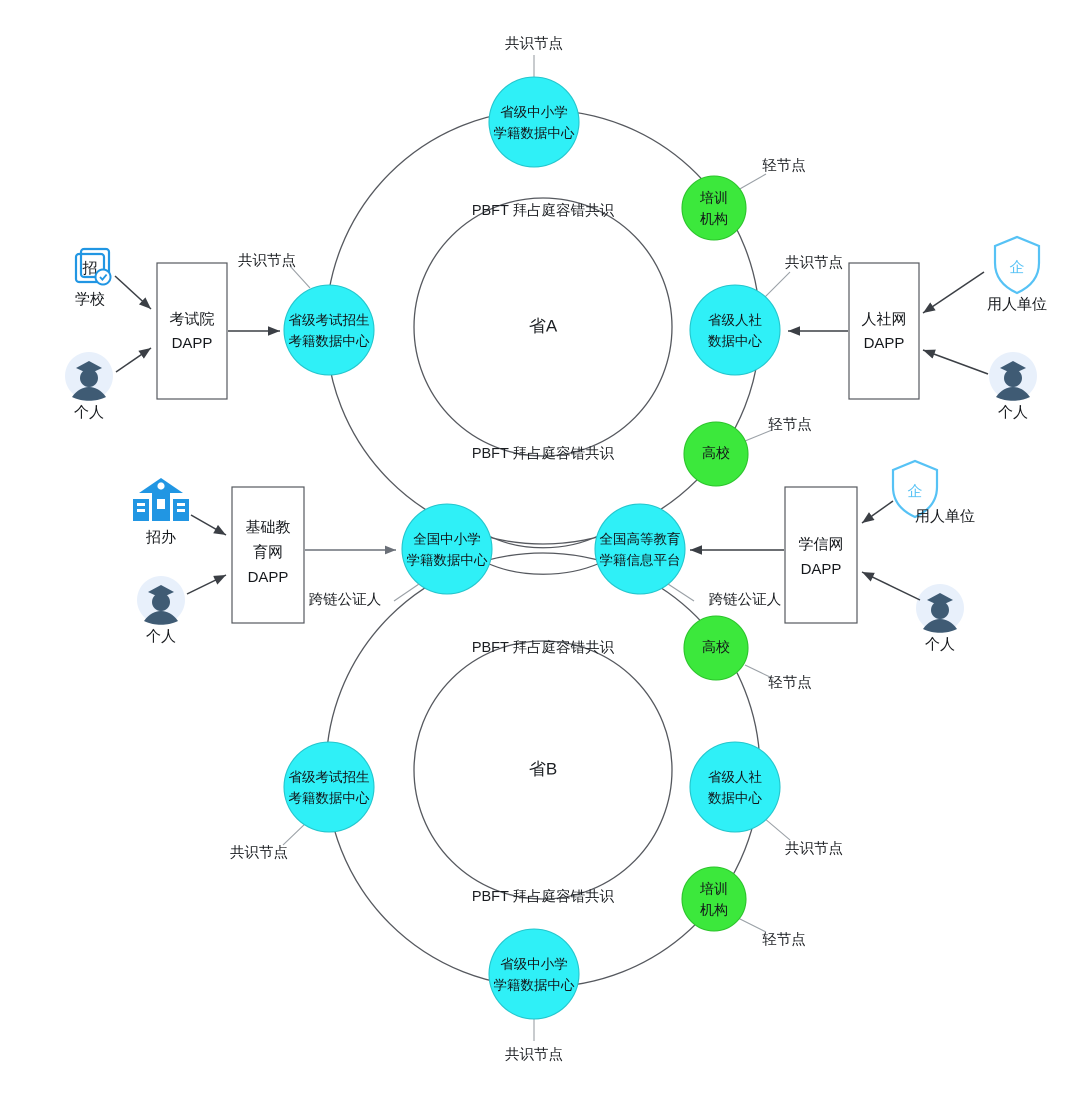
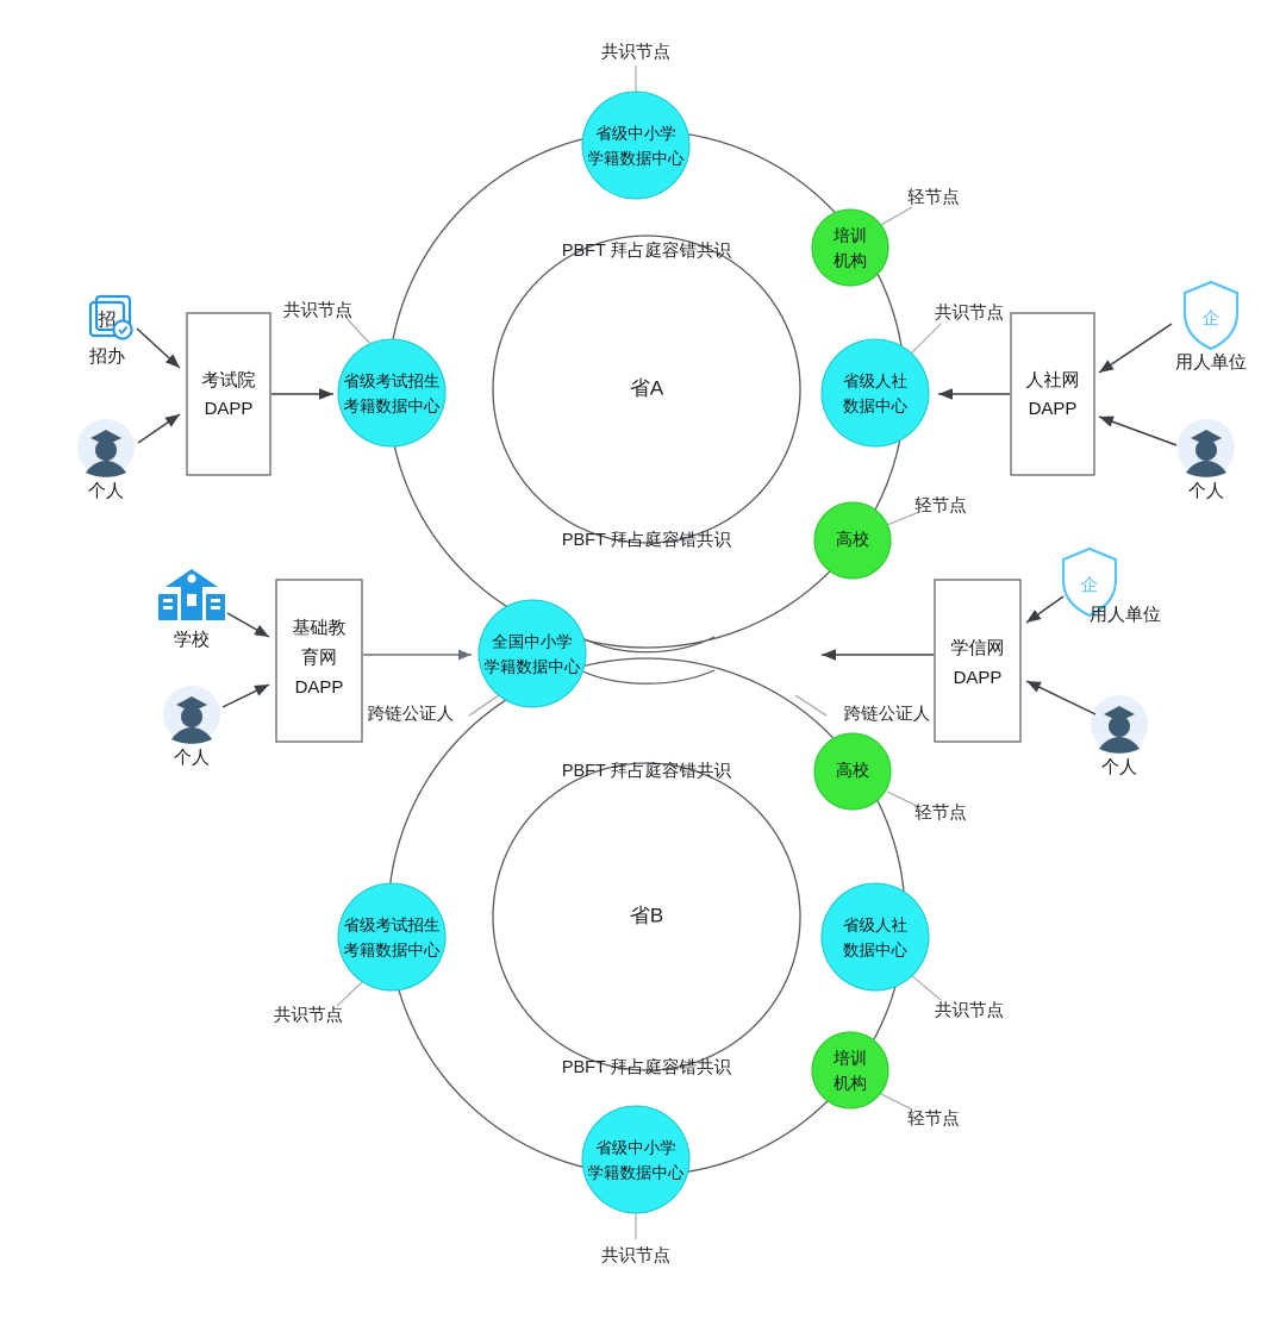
  省A
  PBFT 拜占庭容错共识
  PBFT 拜占庭容错共识
  省B
  PBFT 拜占庭容错共识
  PBFT 拜占庭容错共识
  共识节点
  省级中小学
  学籍数据中心
  轻节点
  培训
  机构
  共识节点
  省级人社
  数据中心
  轻节点
  高校
  共识节点
  省级考试招生
  考籍数据中心
  全国中小学
  学籍数据中心
  跨链公证人
- 全国高等教育
- 学籍信息平台
  跨链公证人
  轻节点
  高校
  共识节点
  省级人社
  数据中心
  轻节点
  培训
  机构
  共识节点
  省级中小学
  学籍数据中心
  共识节点
  省级考试招生
  考籍数据中心
  考试院
  DAPP
  人社网
  DAPP
  基础教
  育网
  DAPP
  学信网
  DAPP
  招
- 学校
+ 招办
  个人
  企
  用人单位
  个人
- 招办
+ 学校
  个人
  企
  用人单位
  个人
